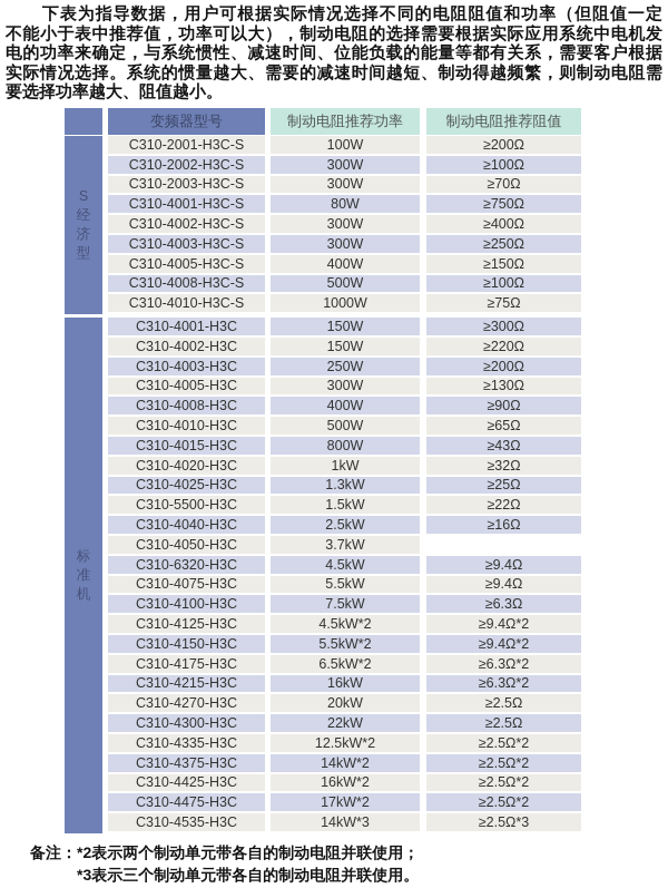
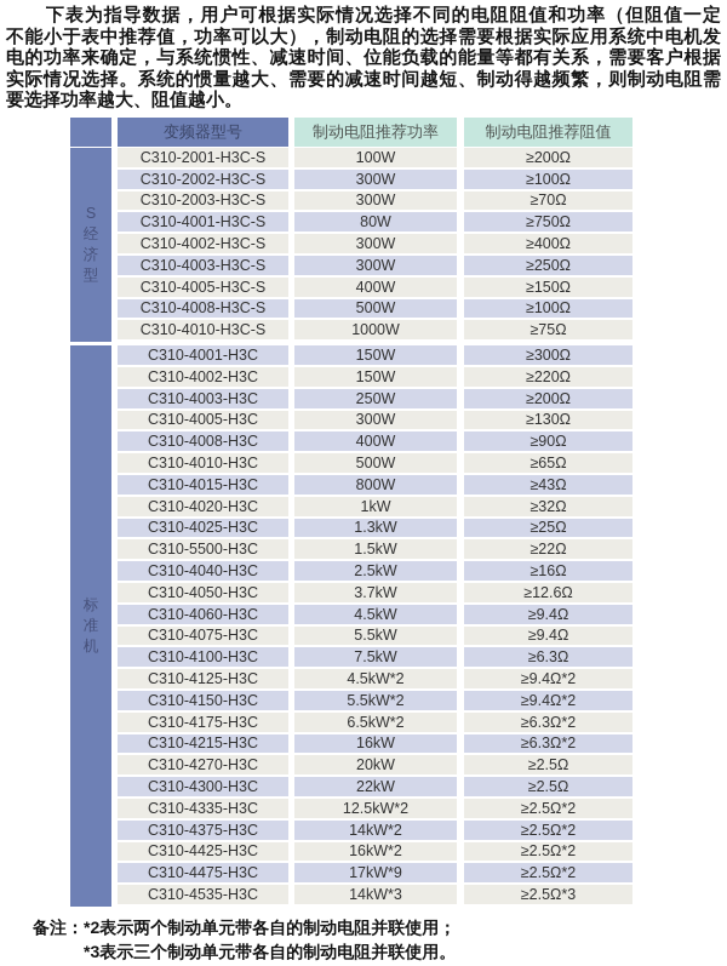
  下表为指导数据，用户可根据实际情况选择不同的电阻阻值和功率（但阻值一定
  不能小于表中推荐值，功率可以大），制动电阻的选择需要根据实际应用系统中电机发
  电的功率来确定，与系统惯性、减速时间、位能负载的能量等都有关系，需要客户根据
  实际情况选择。系统的惯量越大、需要的减速时间越短、制动得越频繁，则制动电阻需
  要选择功率越大、阻值越小。
  变频器型号
  制动电阻推荐功率
  制动电阻推荐阻值
  S
  经
  济
  型
  C310-2001-H3C-S
  100W
  ≥200Ω
  C310-2002-H3C-S
  300W
  ≥100Ω
  C310-2003-H3C-S
  300W
  ≥70Ω
  C310-4001-H3C-S
  80W
  ≥750Ω
  C310-4002-H3C-S
  300W
  ≥400Ω
  C310-4003-H3C-S
  300W
  ≥250Ω
  C310-4005-H3C-S
  400W
  ≥150Ω
  C310-4008-H3C-S
  500W
  ≥100Ω
  C310-4010-H3C-S
  1000W
  ≥75Ω
  标
  准
  机
  C310-4001-H3C
  150W
  ≥300Ω
  C310-4002-H3C
  150W
  ≥220Ω
  C310-4003-H3C
  250W
  ≥200Ω
  C310-4005-H3C
  300W
  ≥130Ω
  C310-4008-H3C
  400W
  ≥90Ω
  C310-4010-H3C
  500W
  ≥65Ω
  C310-4015-H3C
  800W
  ≥43Ω
  C310-4020-H3C
  1kW
  ≥32Ω
  C310-4025-H3C
  1.3kW
  ≥25Ω
  C310-5500-H3C
  1.5kW
  ≥22Ω
  C310-4040-H3C
  2.5kW
  ≥16Ω
  C310-4050-H3C
  3.7kW
+ ≥12.6Ω
- C310-6320-H3C
+ C310-4060-H3C
  4.5kW
  ≥9.4Ω
  C310-4075-H3C
  5.5kW
  ≥9.4Ω
  C310-4100-H3C
  7.5kW
  ≥6.3Ω
  C310-4125-H3C
  4.5kW*2
  ≥9.4Ω*2
  C310-4150-H3C
  5.5kW*2
  ≥9.4Ω*2
  C310-4175-H3C
  6.5kW*2
  ≥6.3Ω*2
  C310-4215-H3C
  16kW
  ≥6.3Ω*2
  C310-4270-H3C
  20kW
  ≥2.5Ω
  C310-4300-H3C
  22kW
  ≥2.5Ω
  C310-4335-H3C
  12.5kW*2
  ≥2.5Ω*2
  C310-4375-H3C
  14kW*2
  ≥2.5Ω*2
  C310-4425-H3C
  16kW*2
  ≥2.5Ω*2
  C310-4475-H3C
- 17kW*2
+ 17kW*9
  ≥2.5Ω*2
  C310-4535-H3C
  14kW*3
  ≥2.5Ω*3
  备注：
  *2表示两个制动单元带各自的制动电阻并联使用；
  *3表示三个制动单元带各自的制动电阻并联使用。
